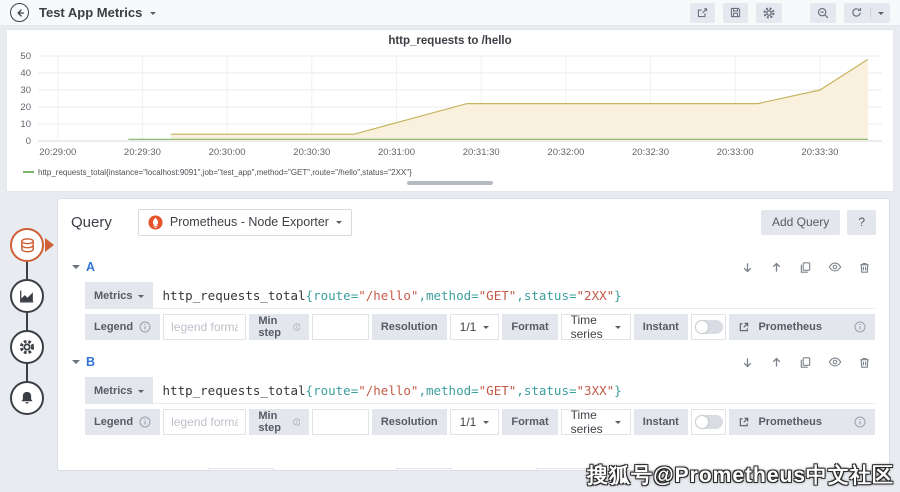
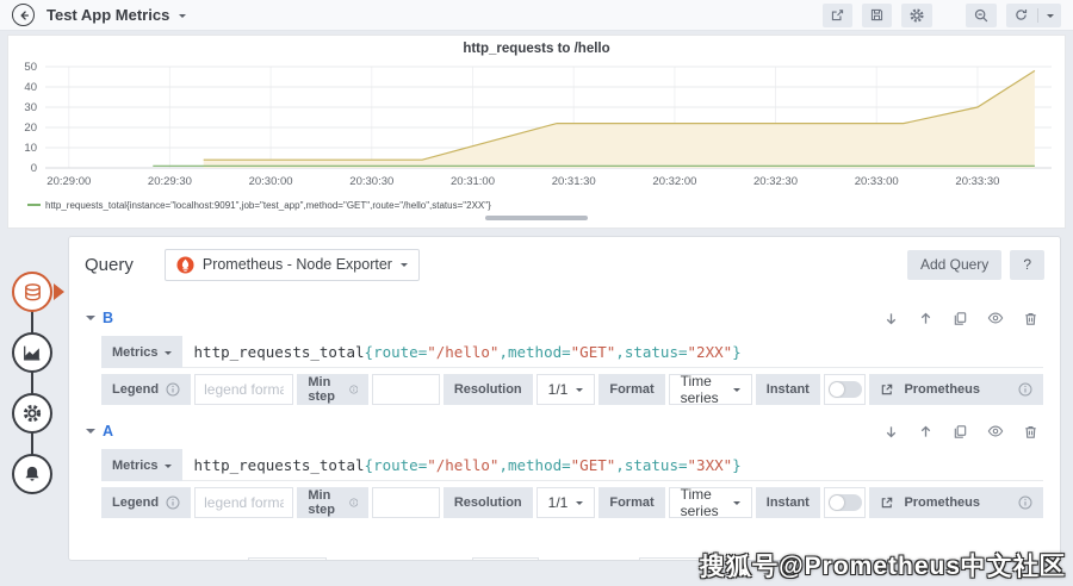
  Test App Metrics
  http_requests to /hello
  20:29:00
  20:29:30
  20:30:00
  20:30:30
  20:31:00
  20:31:30
  20:32:00
  20:32:30
  20:33:00
  20:33:30
  0
  10
  20
  30
  40
  50
  http_requests_total{instance="localhost:9091",job="test_app",method="GET",route="/hello",status="2XX"}
  Query
  Prometheus - Node Exporter
  Add Query
  ?
- A
+ B
  Metrics
  http_requests_total
  {
  route=
  "/hello"
  ,
  method=
  "GET"
  ,
  status=
  "2XX"
  }
  Legend
  legend forma
  Min step
  Resolution
  1/1
  Format
  Time series
  Instant
  Prometheus
- B
+ A
  Metrics
  http_requests_total
  {
  route=
  "/hello"
  ,
  method=
  "GET"
  ,
  status=
  "3XX"
  }
  Legend
  legend forma
  Min step
  Resolution
  1/1
  Format
  Time series
  Instant
  Prometheus
  搜狐号@Prometheus中文社区
